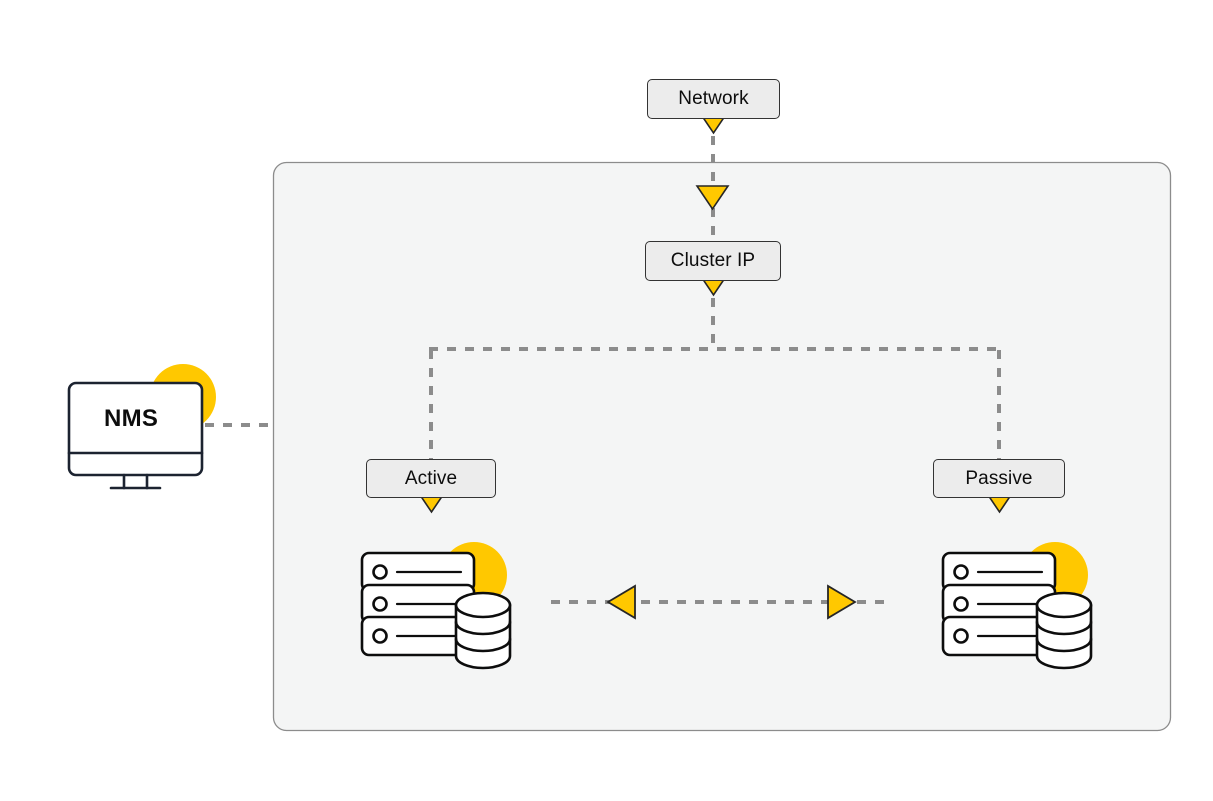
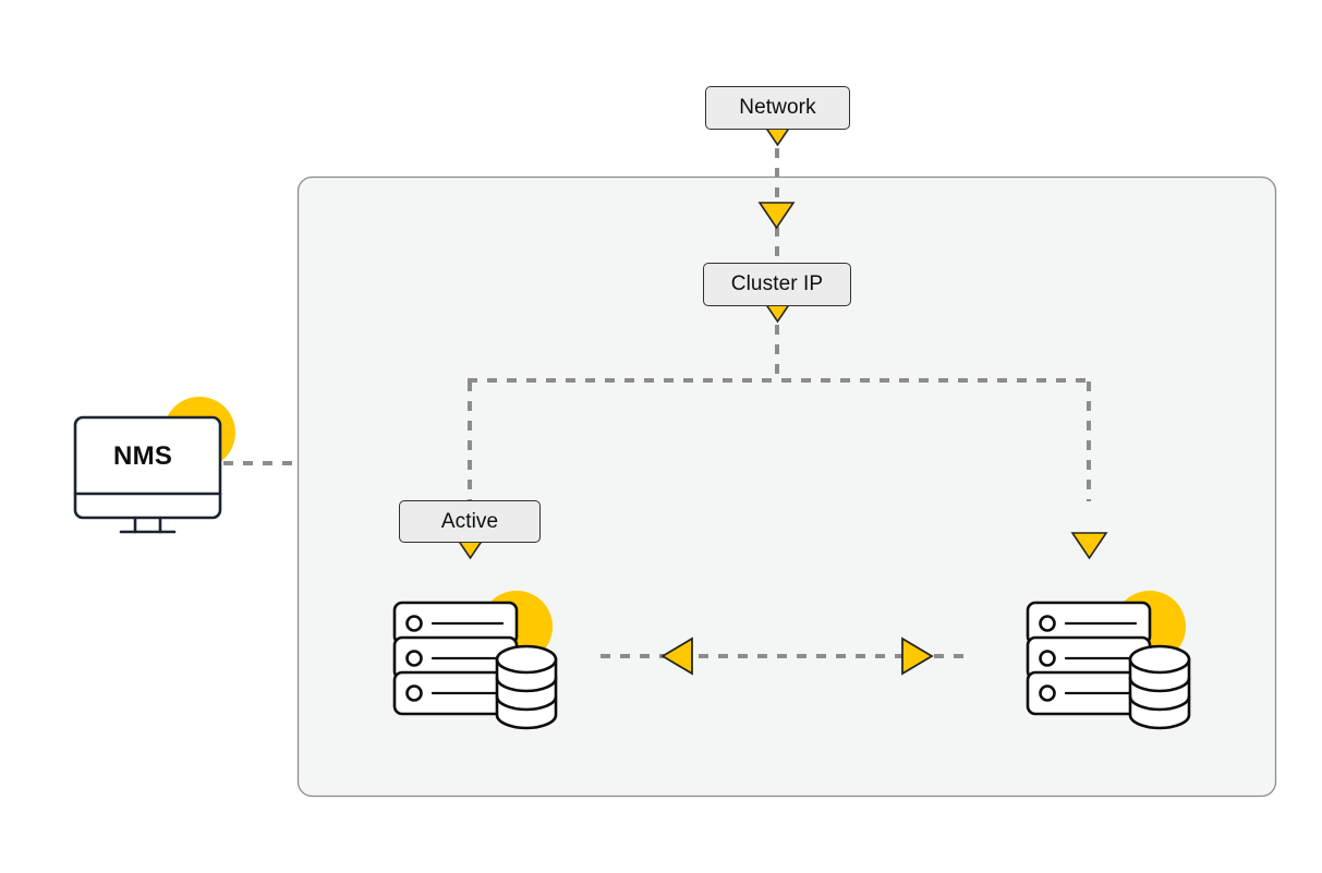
  Network
  Cluster IP
  Active
- Passive
  NMS
